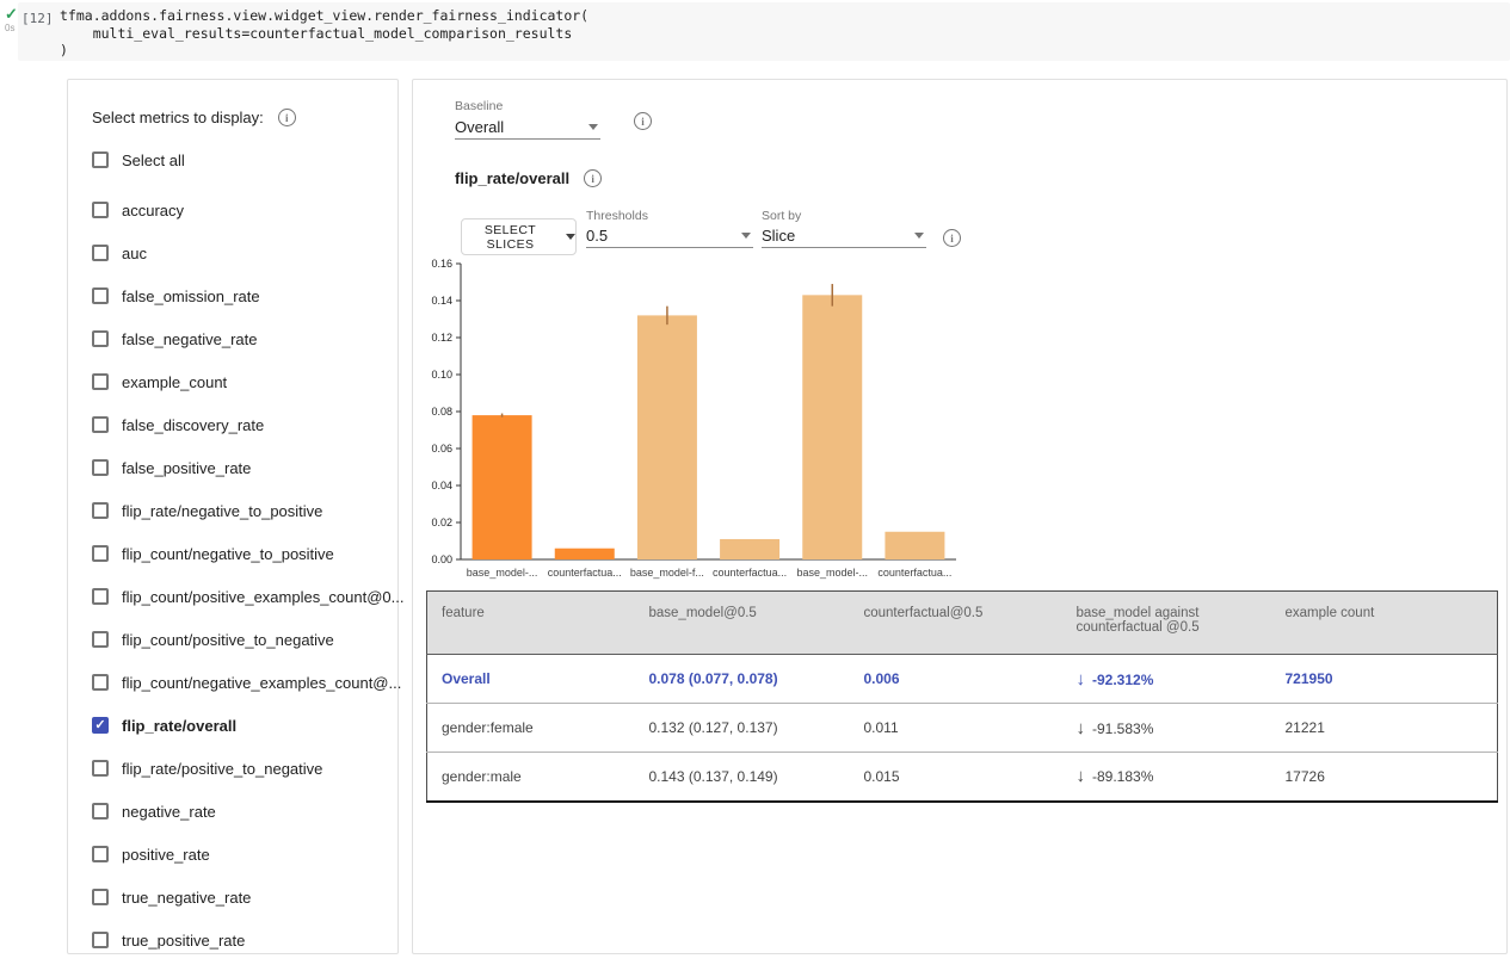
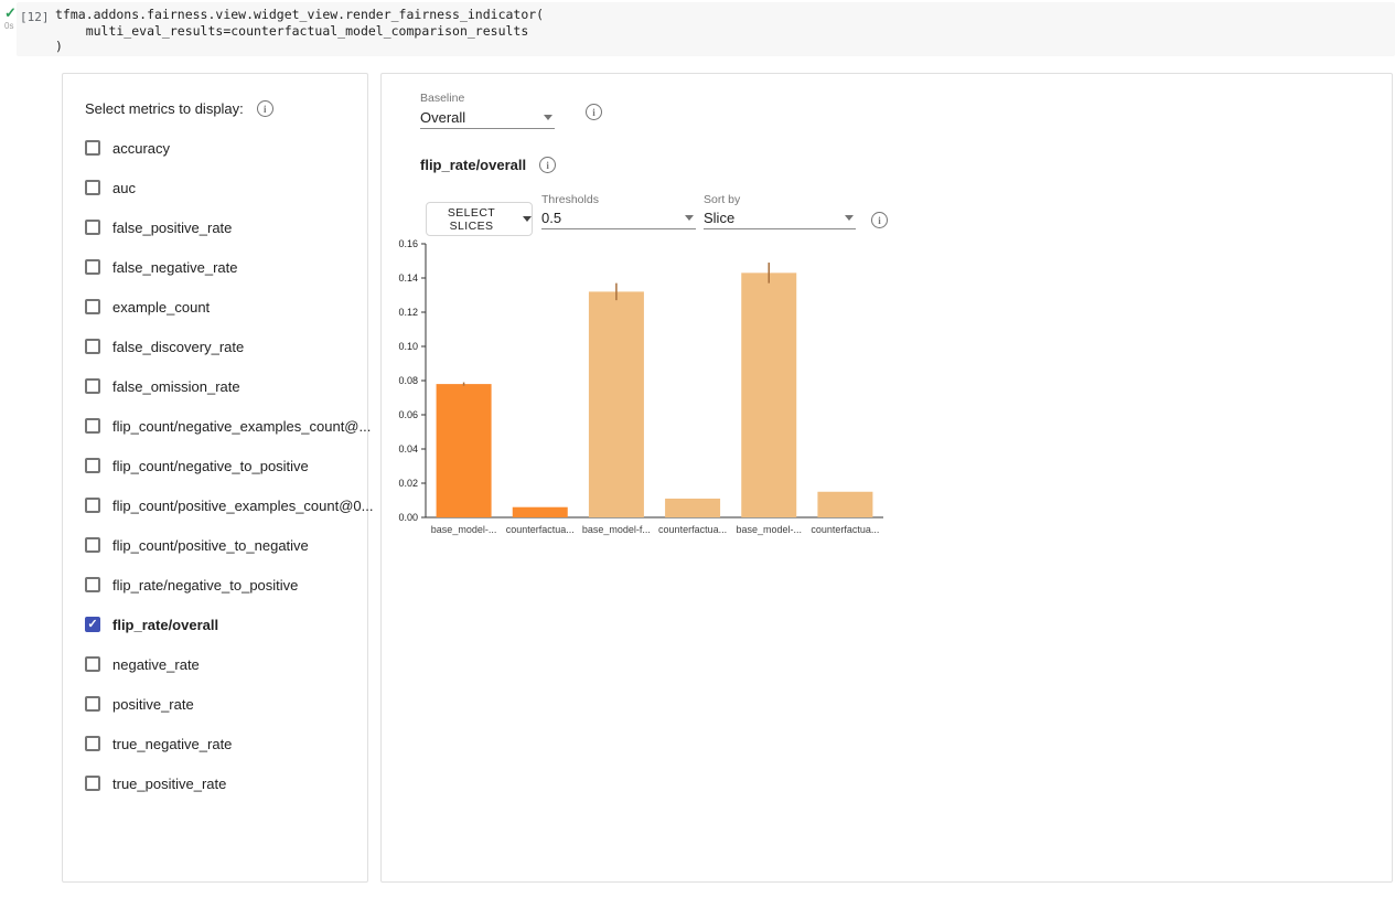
  ✓
  0s
  [12]
  tfma.addons.fairness.view.widget_view.render_fairness_indicator(
  multi_eval_results=counterfactual_model_comparison_results
  )
  Select metrics to display:
  i
- Select all
  accuracy
  auc
- false_omission_rate
+ false_positive_rate
  false_negative_rate
  example_count
  false_discovery_rate
- false_positive_rate
+ false_omission_rate
- flip_rate/negative_to_positive
+ flip_count/negative_examples_count@...
  flip_count/negative_to_positive
  flip_count/positive_examples_count@0...
  flip_count/positive_to_negative
- flip_count/negative_examples_count@...
+ flip_rate/negative_to_positive
  ✓
  flip_rate/overall
- flip_rate/positive_to_negative
  negative_rate
  positive_rate
  true_negative_rate
  true_positive_rate
  Baseline
  Overall
  i
  flip_rate/overall
  i
  SELECT SLICES
  Thresholds
  0.5
  Sort by
  Slice
  i
  0.00
  0.02
  0.04
  0.06
  0.08
  0.10
  0.12
  0.14
  0.16
  base_model-...
  counterfactua...
  base_model-f...
  counterfactua...
  base_model-...
  counterfactua...
- feature	base_model@0.5	counterfactual@0.5	base_model against counterfactual @0.5	example count
- Overall	0.078 (0.077, 0.078)	0.006	↓ -92.312%	721950
- gender:female	0.132 (0.127, 0.137)	0.011	↓ -91.583%	21221
- gender:male	0.143 (0.137, 0.149)	0.015	↓ -89.183%	17726
